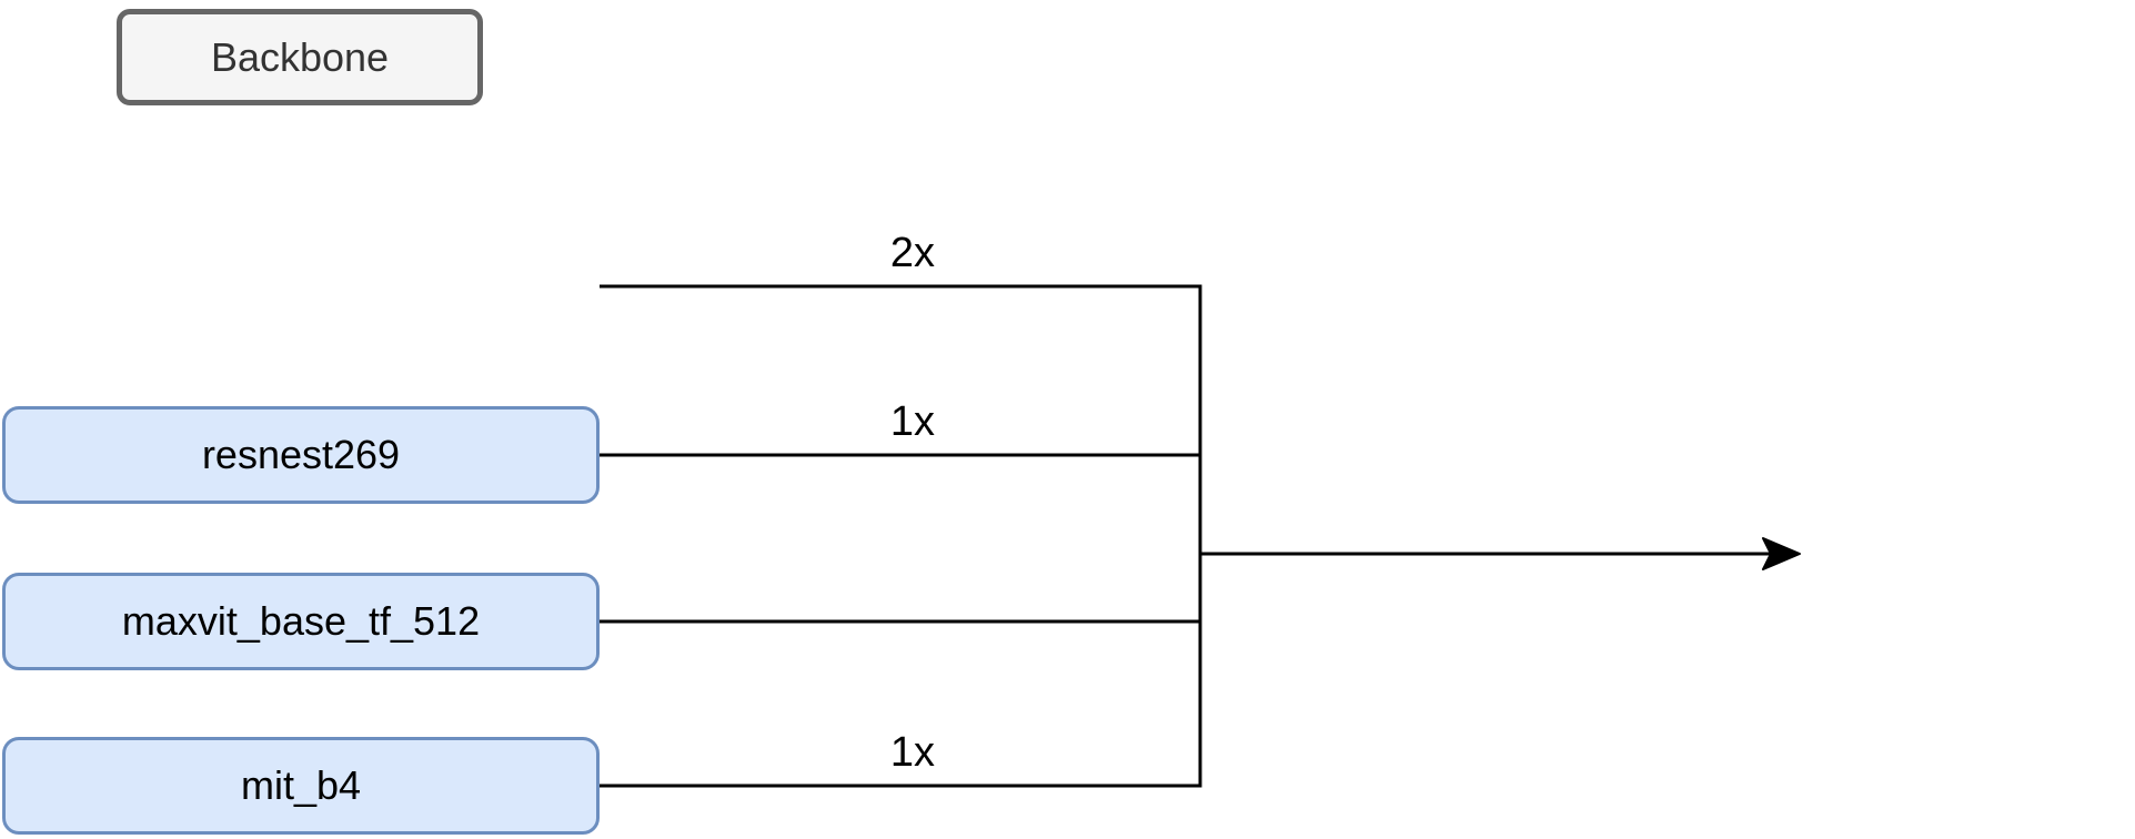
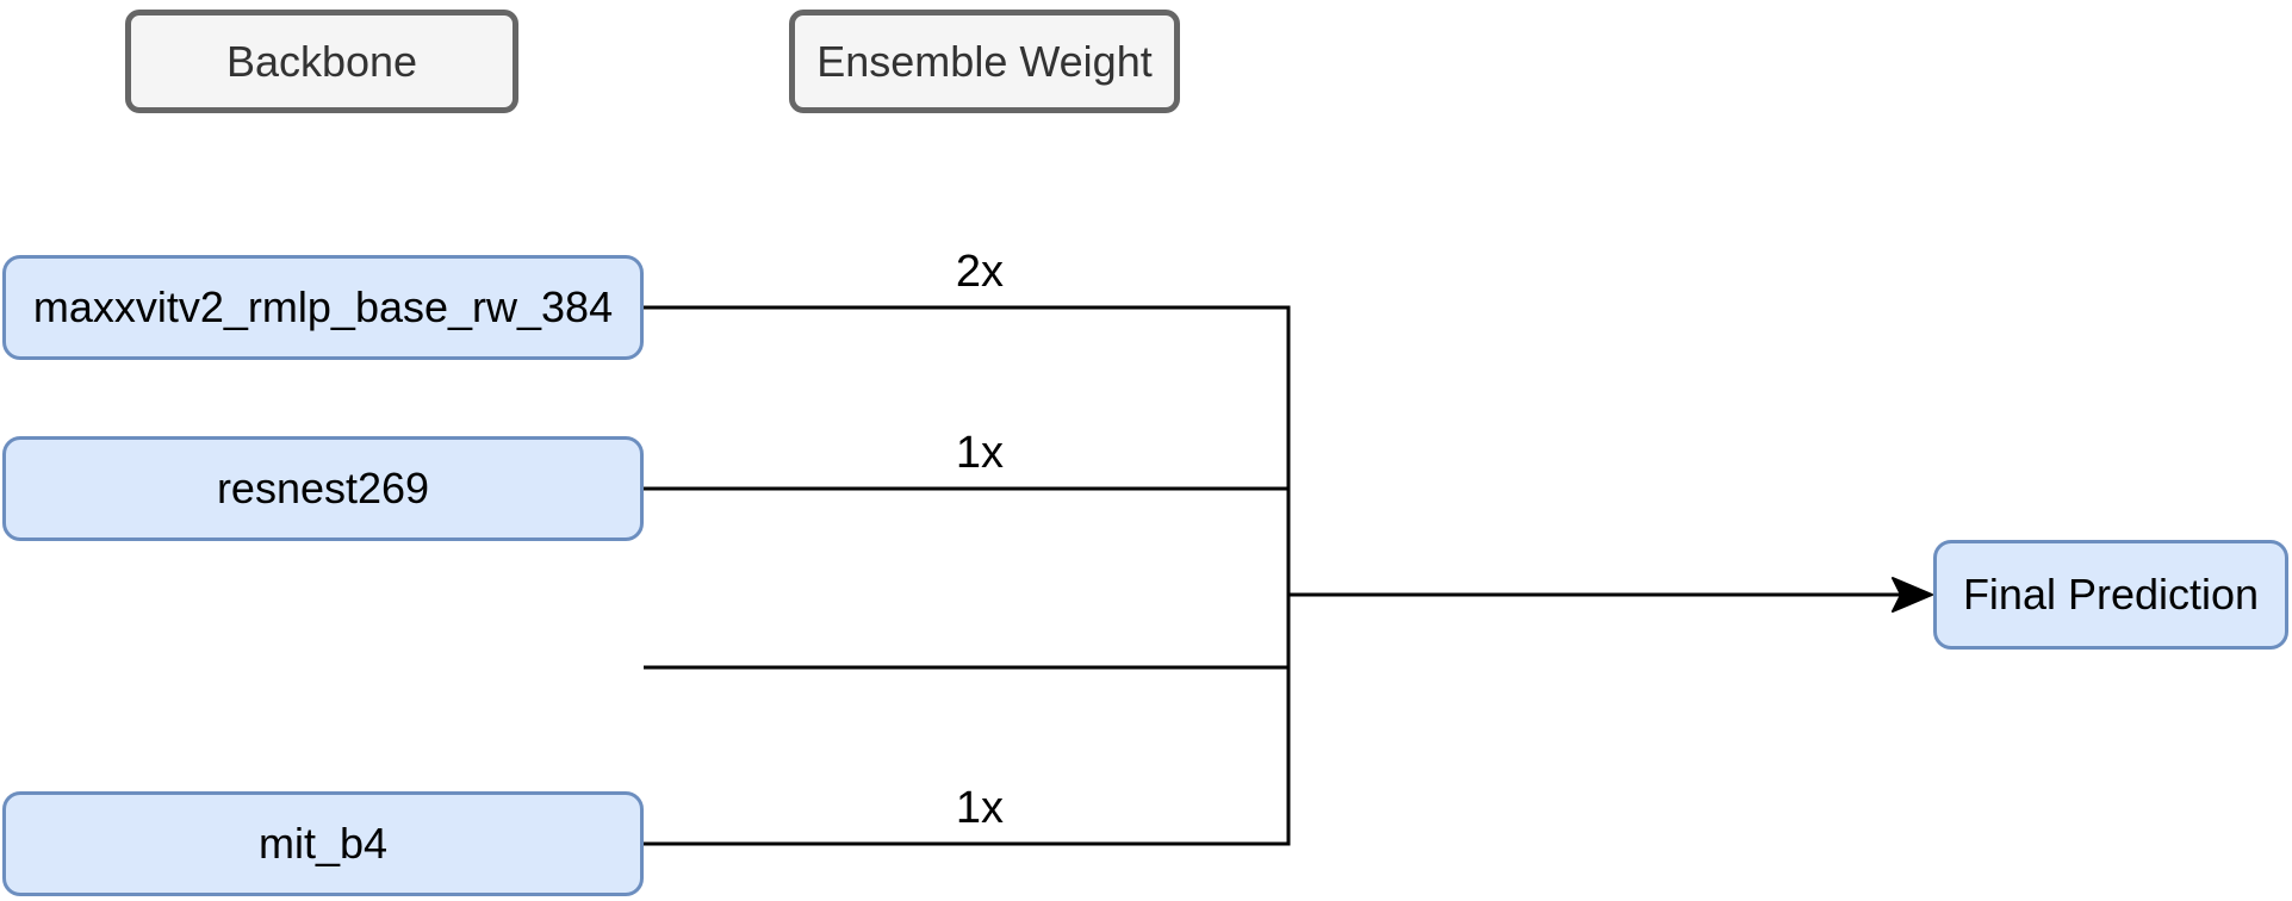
  Backbone
+ Ensemble Weight
+ maxxvitv2_rmlp_base_rw_384
  resnest269
- maxvit_base_tf_512
  mit_b4
  2x
  1x
  1x
+ Final Prediction
